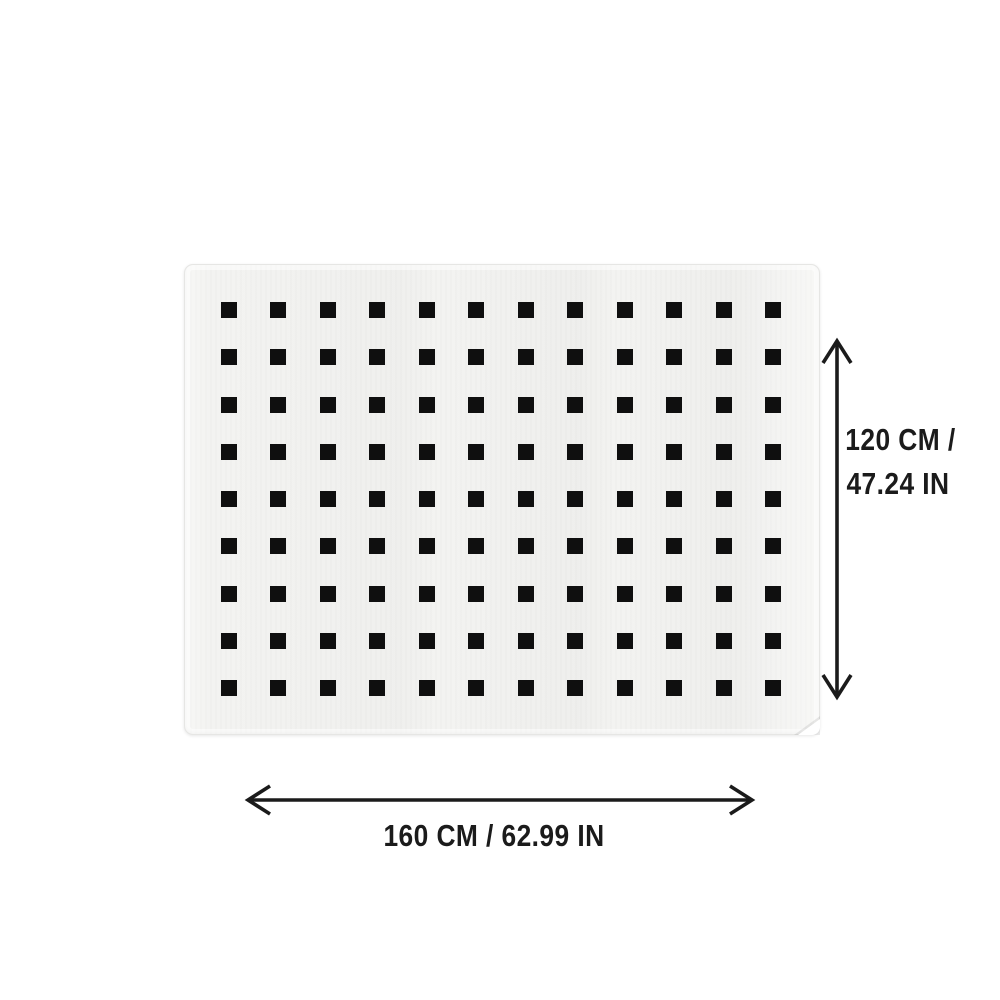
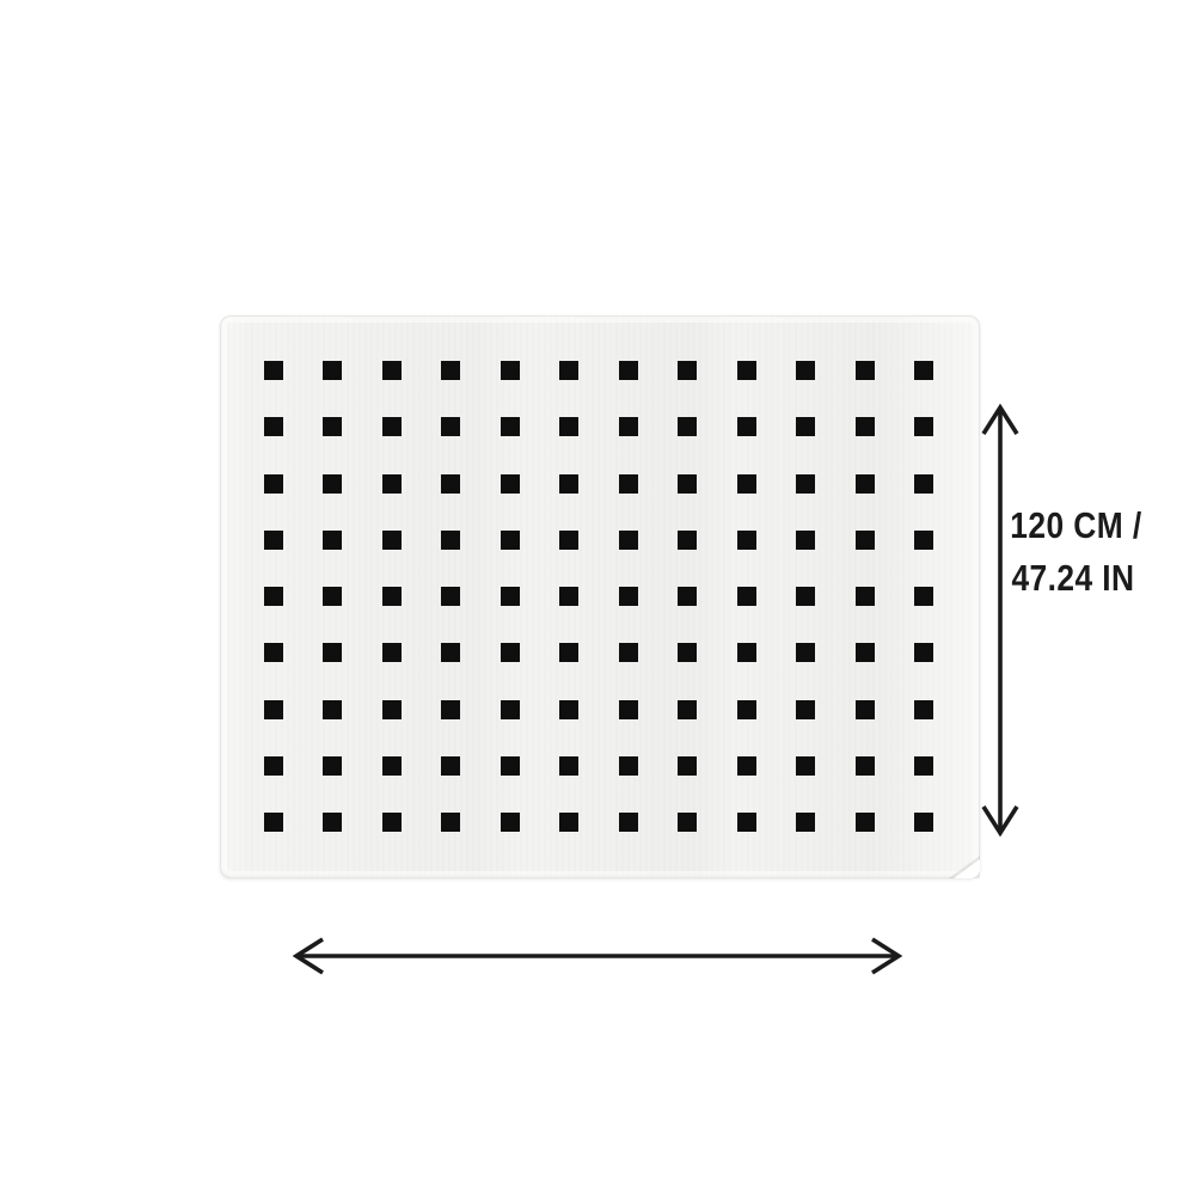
  120 CM /
  47.24 IN
- 160 CM / 62.99 IN
